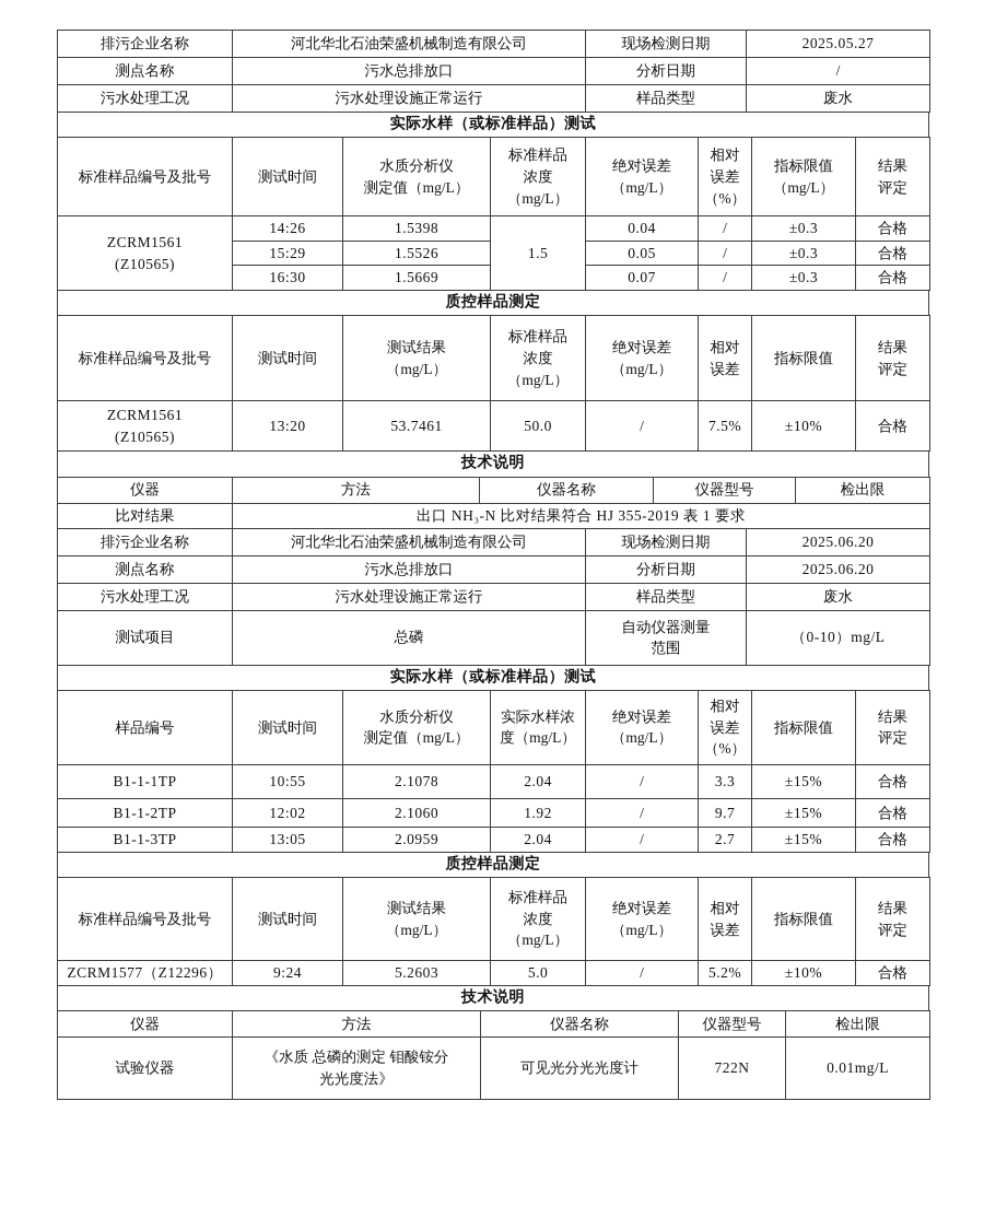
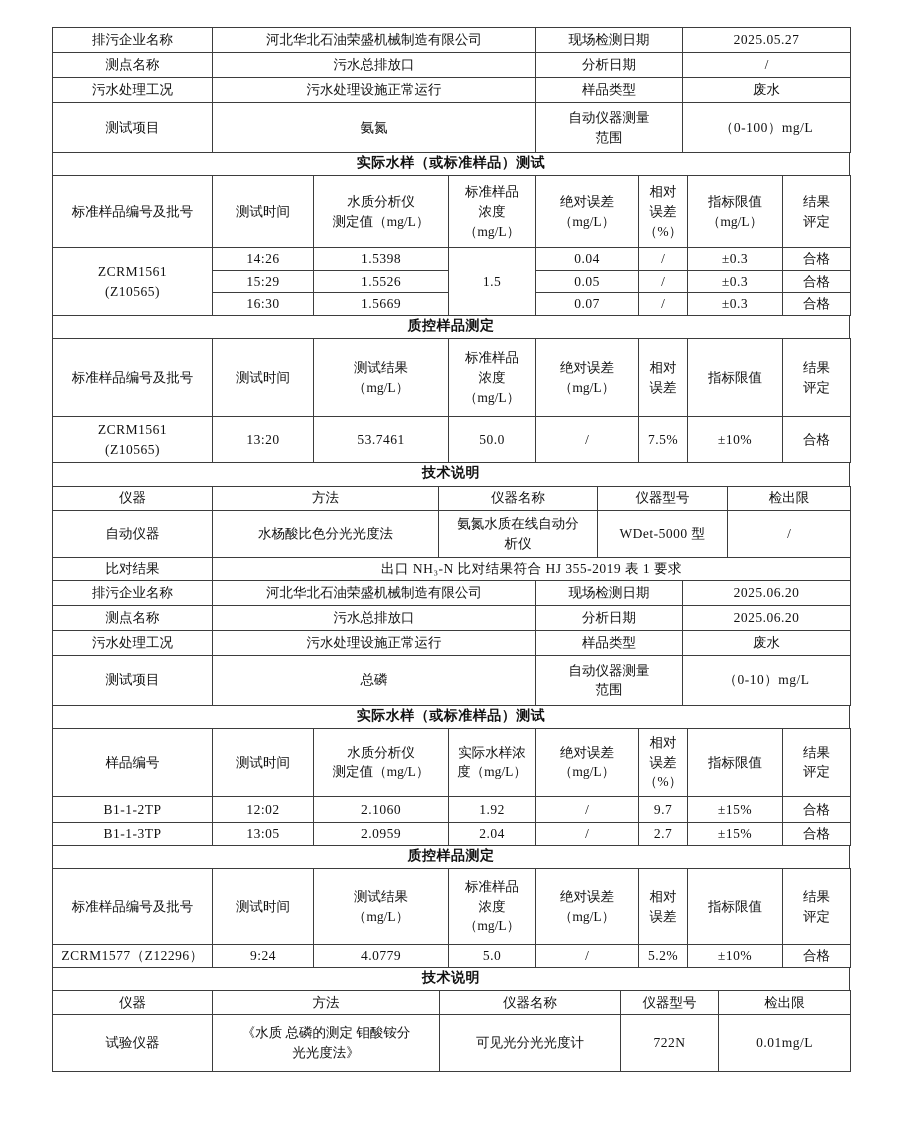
  排污企业名称	河北华北石油荣盛机械制造有限公司	现场检测日期	2025.05.27
  测点名称	污水总排放口	分析日期	/
  污水处理工况	污水处理设施正常运行	样品类型	废水
+ 测试项目	氨氮	自动仪器测量 范围	（0-100）mg/L
  实际水样（或标准样品）测试
  标准样品编号及批号	测试时间	水质分析仪 测定值（mg/L）	标准样品 浓度 （mg/L）	绝对误差 （mg/L）	相对 误差 （%）	指标限值 （mg/L）	结果 评定
  ZCRM1561 (Z10565)	14:26	1.5398	1.5	0.04	/	±0.3	合格
  15:29	1.5526	0.05	/	±0.3	合格
  16:30	1.5669	0.07	/	±0.3	合格
  质控样品测定
  标准样品编号及批号	测试时间	测试结果 （mg/L）	标准样品 浓度 （mg/L）	绝对误差 （mg/L）	相对 误差	指标限值	结果 评定
  ZCRM1561 (Z10565)	13:20	53.7461	50.0	/	7.5%	±10%	合格
  技术说明
  仪器	方法	仪器名称	仪器型号	检出限
+ 自动仪器	水杨酸比色分光光度法	氨氮水质在线自动分 析仪	WDet-5000 型	/
  比对结果	出口 NH₃-N 比对结果符合 HJ 355-2019 表 1 要求
  排污企业名称	河北华北石油荣盛机械制造有限公司	现场检测日期	2025.06.20
  测点名称	污水总排放口	分析日期	2025.06.20
  污水处理工况	污水处理设施正常运行	样品类型	废水
  测试项目	总磷	自动仪器测量 范围	（0-10）mg/L
  实际水样（或标准样品）测试
  样品编号	测试时间	水质分析仪 测定值（mg/L）	实际水样浓 度（mg/L）	绝对误差 （mg/L）	相对 误差 （%）	指标限值	结果 评定
- B1-1-1TP	10:55	2.1078	2.04	/	3.3	±15%	合格
  B1-1-2TP	12:02	2.1060	1.92	/	9.7	±15%	合格
  B1-1-3TP	13:05	2.0959	2.04	/	2.7	±15%	合格
  质控样品测定
  标准样品编号及批号	测试时间	测试结果 （mg/L）	标准样品 浓度 （mg/L）	绝对误差 （mg/L）	相对 误差	指标限值	结果 评定
- ZCRM1577（Z12296）	9:24	5.2603	5.0	/	5.2%	±10%	合格
+ ZCRM1577（Z12296）	9:24	4.0779	5.0	/	5.2%	±10%	合格
  技术说明
  仪器	方法	仪器名称	仪器型号	检出限
  试验仪器	《水质 总磷的测定 钼酸铵分 光光度法》	可见光分光光度计	722N	0.01mg/L
